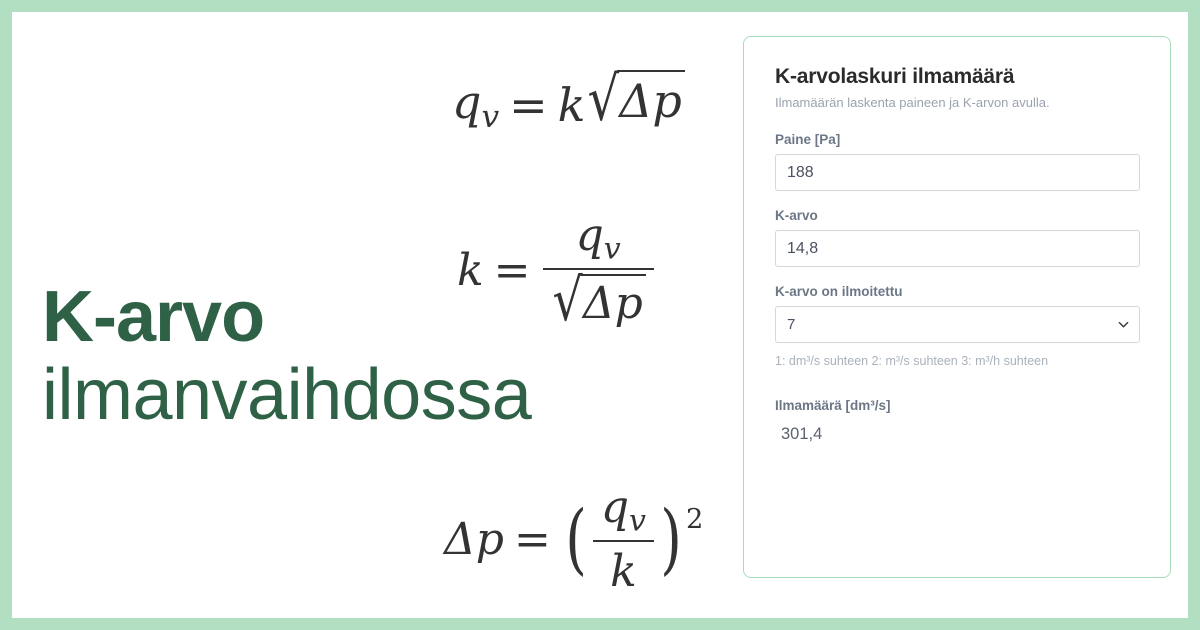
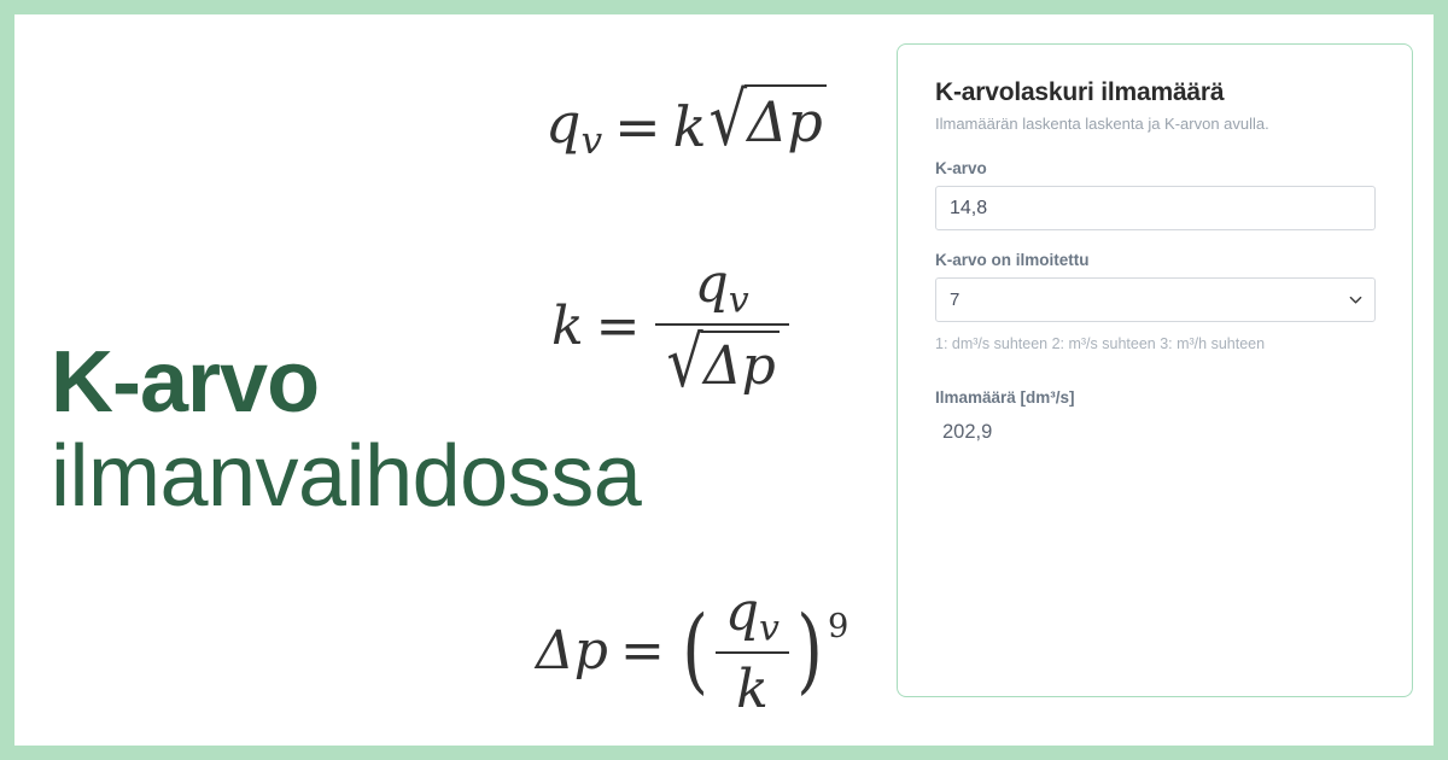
  K-arvo
  ilmanvaihdossa
  qv = k√Δp
  k =
  qv
  √Δp
  Δp = (
  qv
  k
- ) 2
+ ) 9
  K-arvolaskuri ilmamäärä
- Ilmamäärän laskenta paineen ja K-arvon avulla.
+ Ilmamäärän laskenta laskenta ja K-arvon avulla.
- Paine [Pa]
- 188
  K-arvo
  14,8
  K-arvo on ilmoitettu
  7
  1: dm³/s suhteen 2: m³/s suhteen 3: m³/h suhteen
  Ilmamäärä [dm³/s]
- 301,4
+ 202,9
